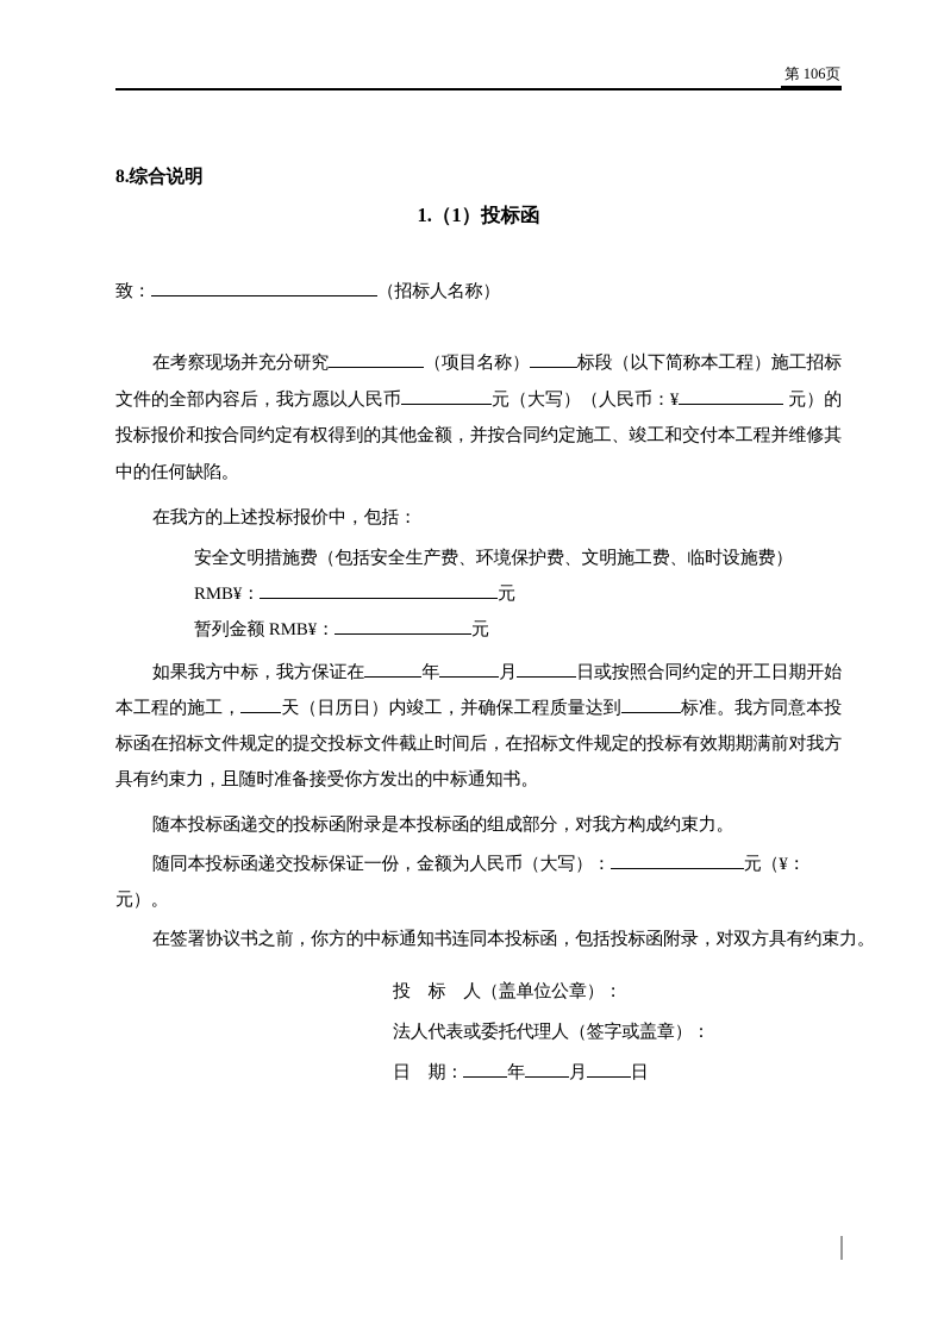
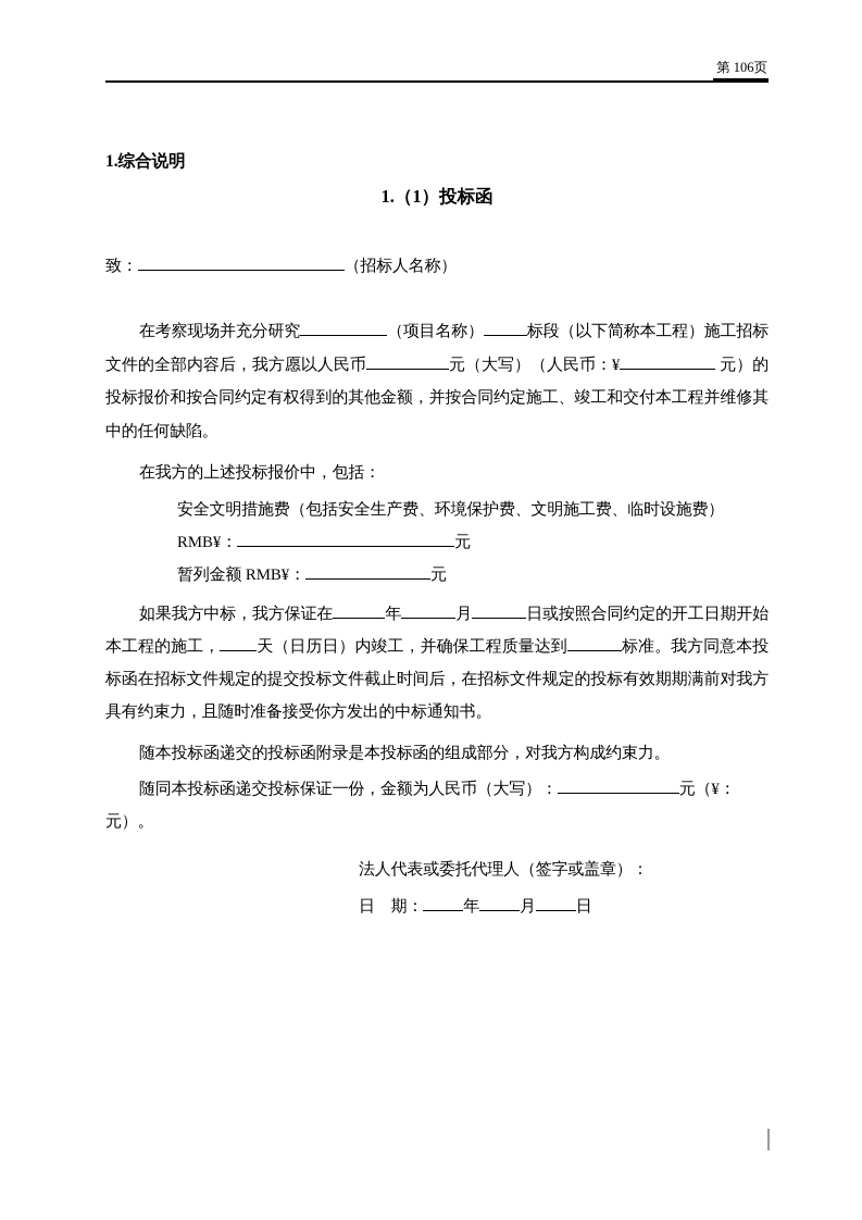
  第 106页
- 8.综合说明
+ 1.综合说明
  1.（1）投标函
  致： （招标人名称）
  在考察现场并充分研究 （项目名称） 标段（以下简称本工程）施工招标文件的全部内容后，我方愿以人民币 元（大写）（人民币：¥ 元）的投标报价和按合同约定有权得到的其他金额，并按合同约定施工、竣工和交付本工程并维修其中的任何缺陷。
  在我方的上述投标报价中，包括：
  安全文明措施费（包括安全生产费、环境保护费、文明施工费、临时设施费）
  RMB¥： 元
  暂列金额 RMB¥： 元
  如果我方中标，我方保证在 年 月 日或按照合同约定的开工日期开始本工程的施工， 天（日历日）内竣工，并确保工程质量达到 标准。我方同意本投标函在招标文件规定的提交投标文件截止时间后，在招标文件规定的投标有效期期满前对我方具有约束力，且随时准备接受你方发出的中标通知书。
  随本投标函递交的投标函附录是本投标函的组成部分，对我方构成约束力。
  随同本投标函递交投标保证一份，金额为人民币（大写）： 元（¥：
  元）。
- 在签署协议书之前，你方的中标通知书连同本投标函，包括投标函附录，对双方具有约束力。
- 投 标 人（盖单位公章）：
  法人代表或委托代理人（签字或盖章）：
  日 期： 年 月 日
